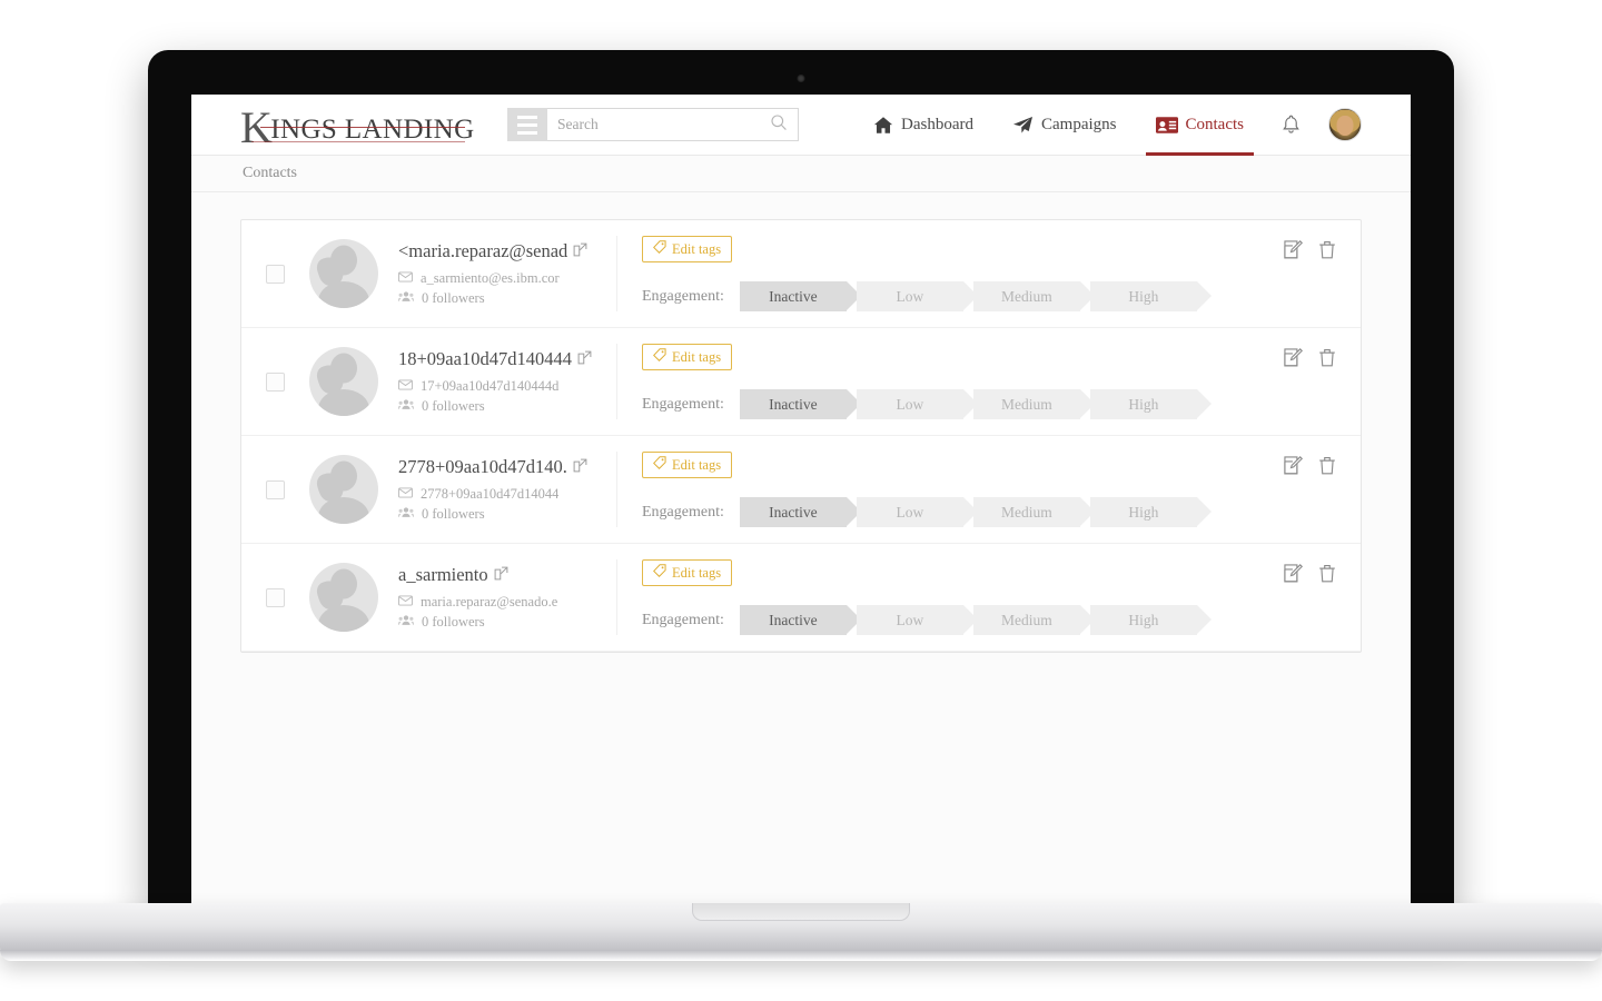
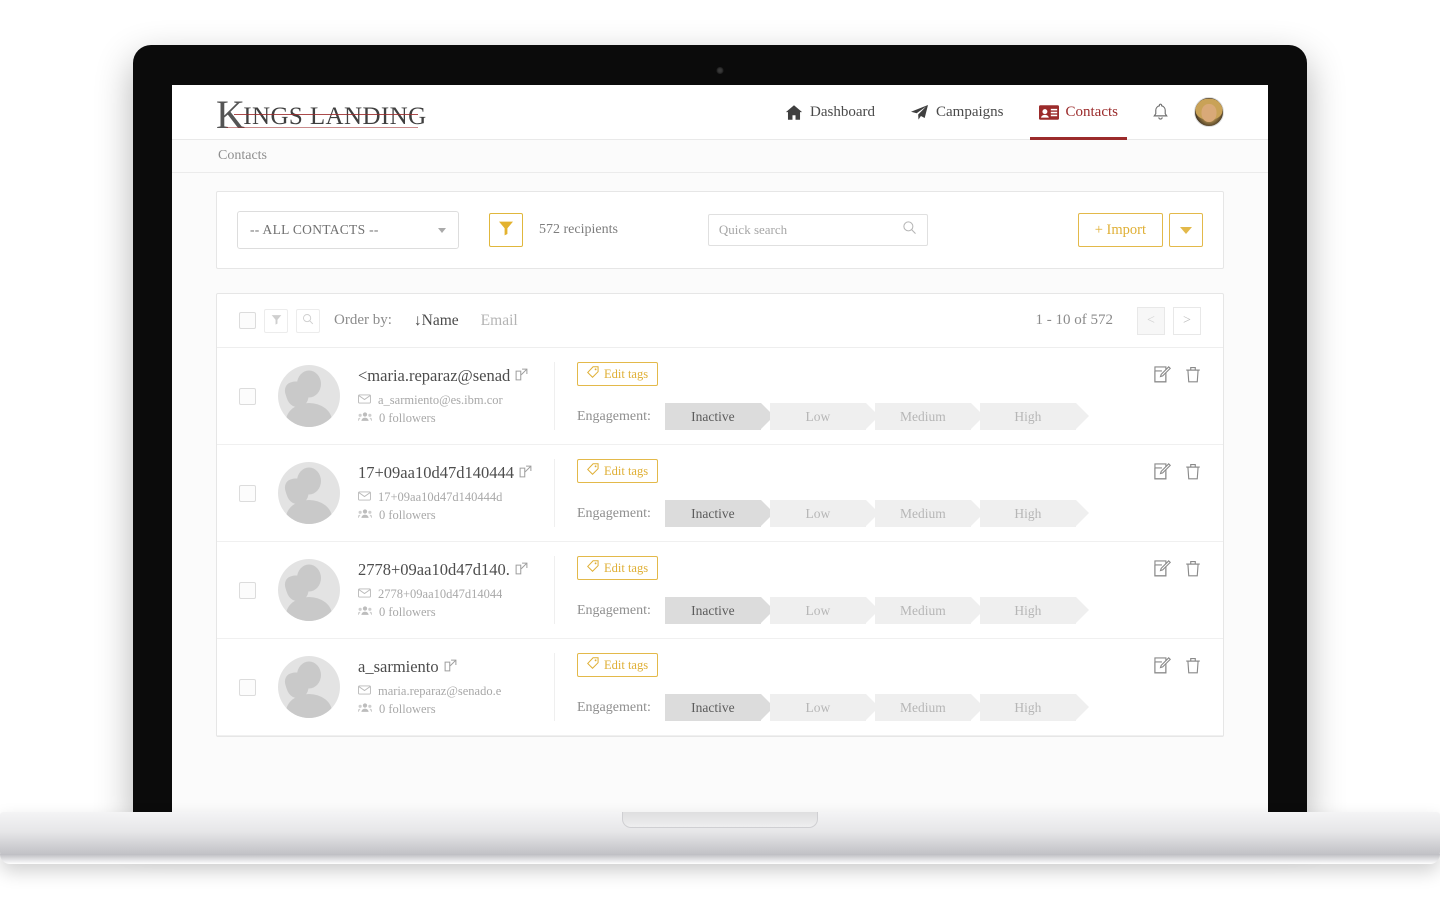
  K
  INGS LANDING
- Search
  Dashboard
  Campaigns
  Contacts
  Contacts
+ -- ALL CONTACTS --
+ 572 recipients
+ Quick search
+ + Import
+ Order by:
+ ↓Name
+ Email
+ 1 - 10 of 572
+ <
+ >
  <maria.reparaz@senad
  a_sarmiento@es.ibm.cor
  0 followers
  Edit tags
  Engagement:
  Inactive
  Low
  Medium
  High
- 18+09aa10d47d140444
+ 17+09aa10d47d140444
  17+09aa10d47d140444d
  0 followers
  Edit tags
  Engagement:
  Inactive
  Low
  Medium
  High
  2778+09aa10d47d140.
  2778+09aa10d47d14044
  0 followers
  Edit tags
  Engagement:
  Inactive
  Low
  Medium
  High
  a_sarmiento
  maria.reparaz@senado.e
  0 followers
  Edit tags
  Engagement:
  Inactive
  Low
  Medium
  High
